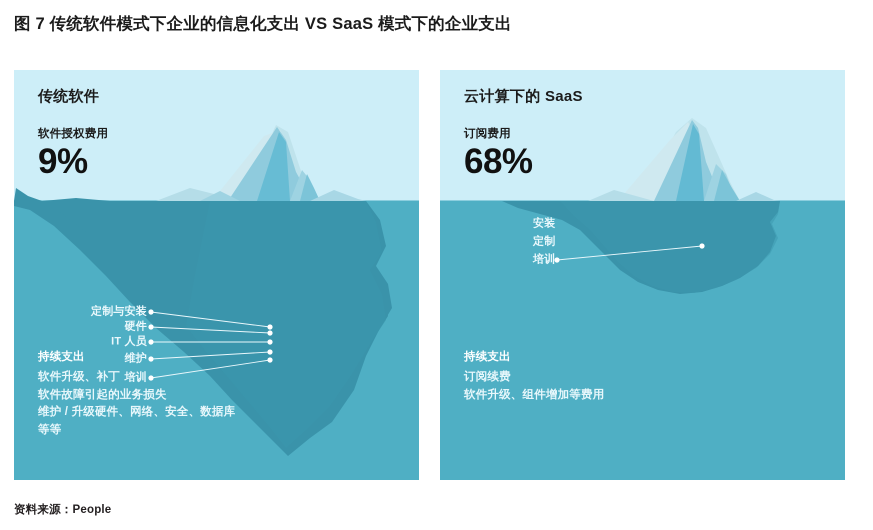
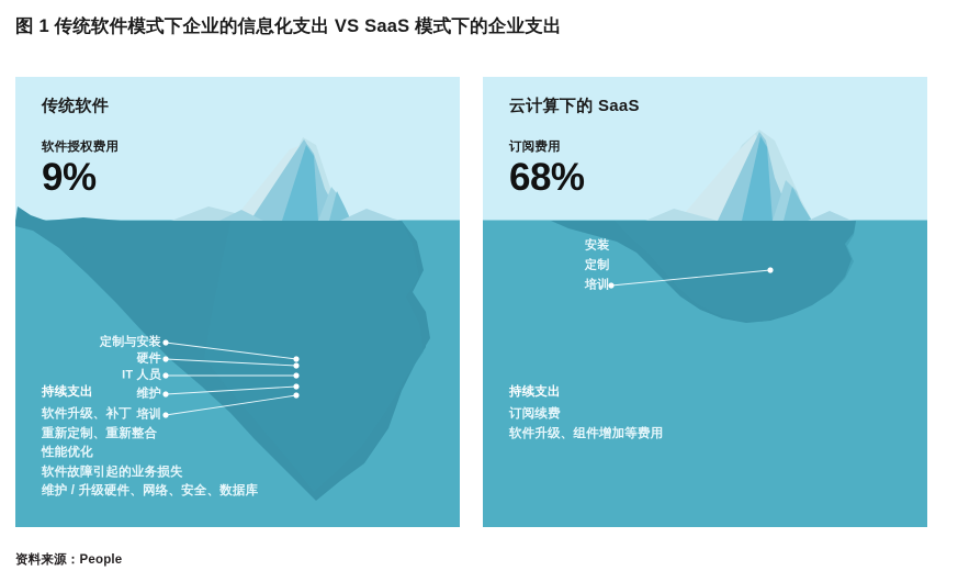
- 图 7 传统软件模式下企业的信息化支出 VS SaaS 模式下的企业支出
+ 图 1 传统软件模式下企业的信息化支出 VS SaaS 模式下的企业支出
  传统软件
  软件授权费用
  9%
  定制与安装
  硬件
  IT 人员
  维护
  培训
  持续支出
  软件升级、补丁
+ 重新定制、重新整合
+ 性能优化
  软件故障引起的业务损失
  维护 / 升级硬件、网络、安全、数据库
- 等等
  云计算下的 SaaS
  订阅费用
  68%
  安装
  定制
  培训
  持续支出
  订阅续费
  软件升级、组件增加等费用
  资料来源：People
